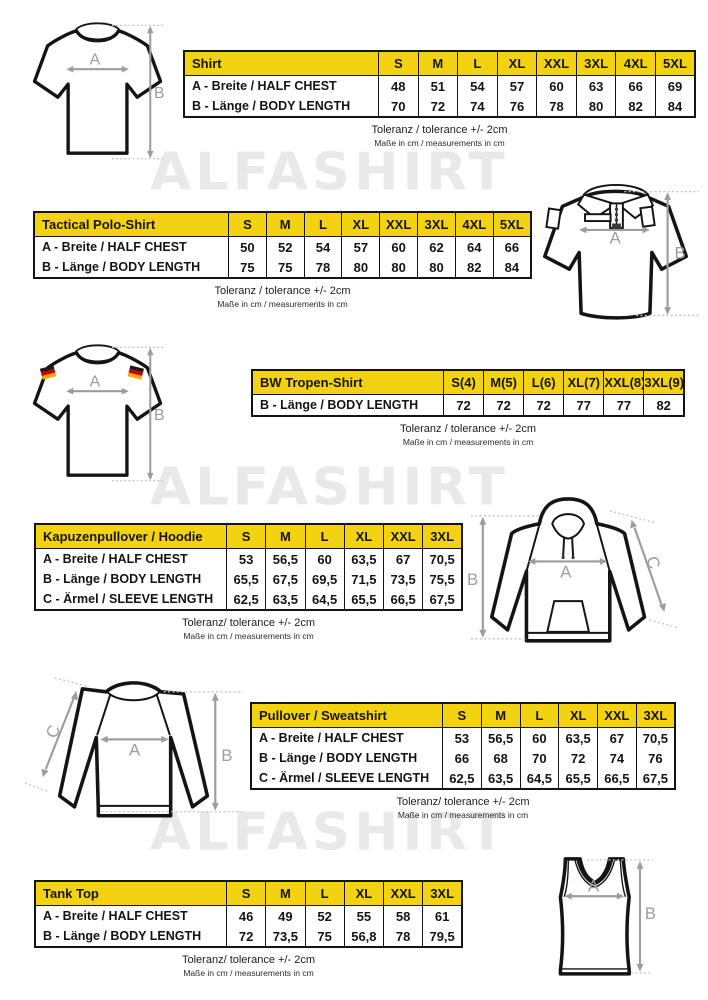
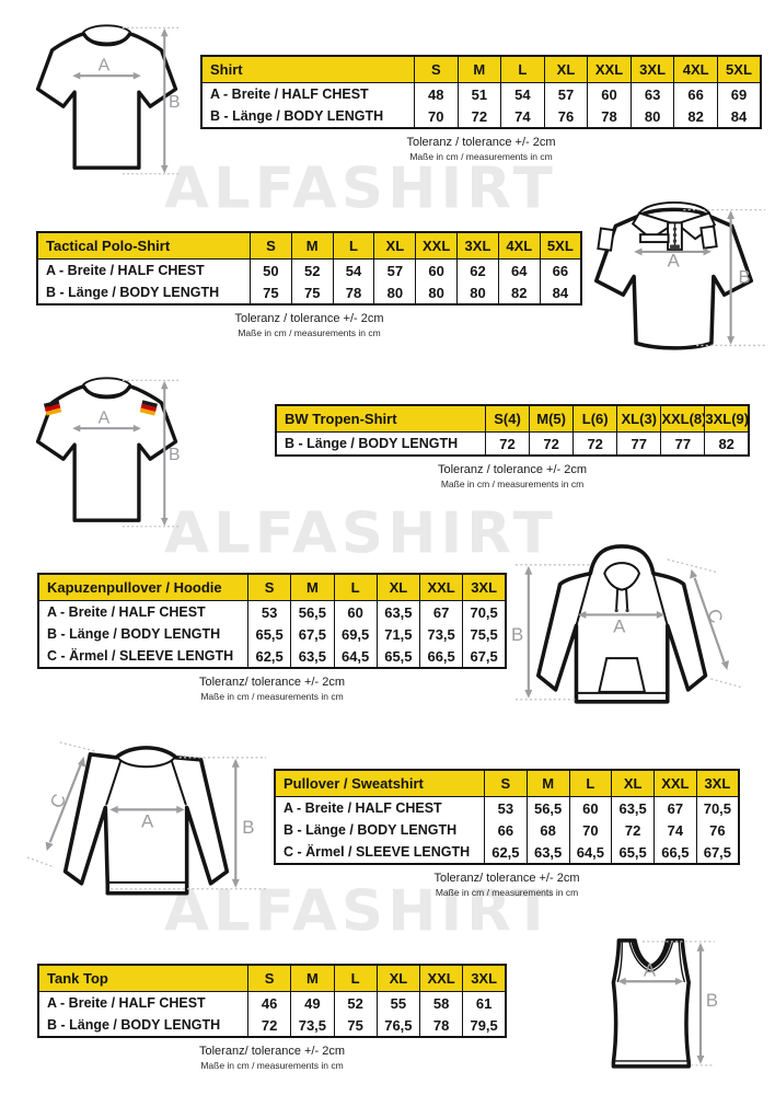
  ALFASHIRT
  ALFASHIRT
  ALFASHIRT
  A
  B
  Shirt	S	M	L	XL	XXL	3XL	4XL	5XL
  A - Breite / HALF CHEST	48	51	54	57	60	63	66	69
  B - Länge / BODY LENGTH	70	72	74	76	78	80	82	84
  Toleranz / tolerance +/- 2cm
  Maße in cm / measurements in cm
  Tactical Polo-Shirt	S	M	L	XL	XXL	3XL	4XL	5XL
  A - Breite / HALF CHEST	50	52	54	57	60	62	64	66
  B - Länge / BODY LENGTH	75	75	78	80	80	80	82	84
  Toleranz / tolerance +/- 2cm
  Maße in cm / measurements in cm
  A
  B
  A
  B
- BW Tropen-Shirt	S(4)	M(5)	L(6)	XL(7)	XXL(8)	3XL(9)
+ BW Tropen-Shirt	S(4)	M(5)	L(6)	XL(3)	XXL(8)	3XL(9)
  B - Länge / BODY LENGTH	72	72	72	77	77	82
  Toleranz / tolerance +/- 2cm
  Maße in cm / measurements in cm
  Kapuzenpullover / Hoodie	S	M	L	XL	XXL	3XL
  A - Breite / HALF CHEST	53	56,5	60	63,5	67	70,5
  B - Länge / BODY LENGTH	65,5	67,5	69,5	71,5	73,5	75,5
  C - Ärmel / SLEEVE LENGTH	62,5	63,5	64,5	65,5	66,5	67,5
  Toleranz/ tolerance +/- 2cm
  Maße in cm / measurements in cm
  A
  B
  A
  B
  Pullover / Sweatshirt	S	M	L	XL	XXL	3XL
  A - Breite / HALF CHEST	53	56,5	60	63,5	67	70,5
  B - Länge / BODY LENGTH	66	68	70	72	74	76
  C - Ärmel / SLEEVE LENGTH	62,5	63,5	64,5	65,5	66,5	67,5
  Toleranz/ tolerance +/- 2cm
  Maße in cm / measurements in cm
  Tank Top	S	M	L	XL	XXL	3XL
  A - Breite / HALF CHEST	46	49	52	55	58	61
- B - Länge / BODY LENGTH	72	73,5	75	56,8	78	79,5
+ B - Länge / BODY LENGTH	72	73,5	75	76,5	78	79,5
  Toleranz/ tolerance +/- 2cm
  Maße in cm / measurements in cm
  A
  B
